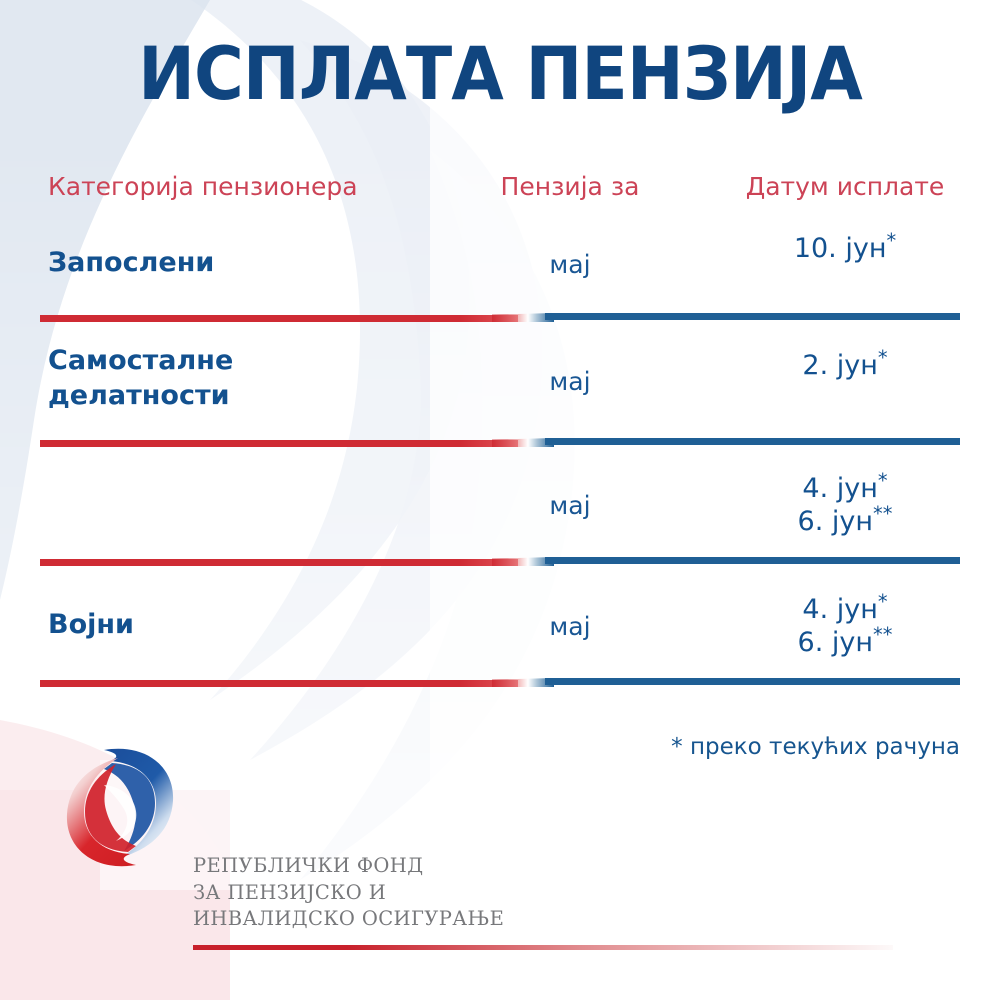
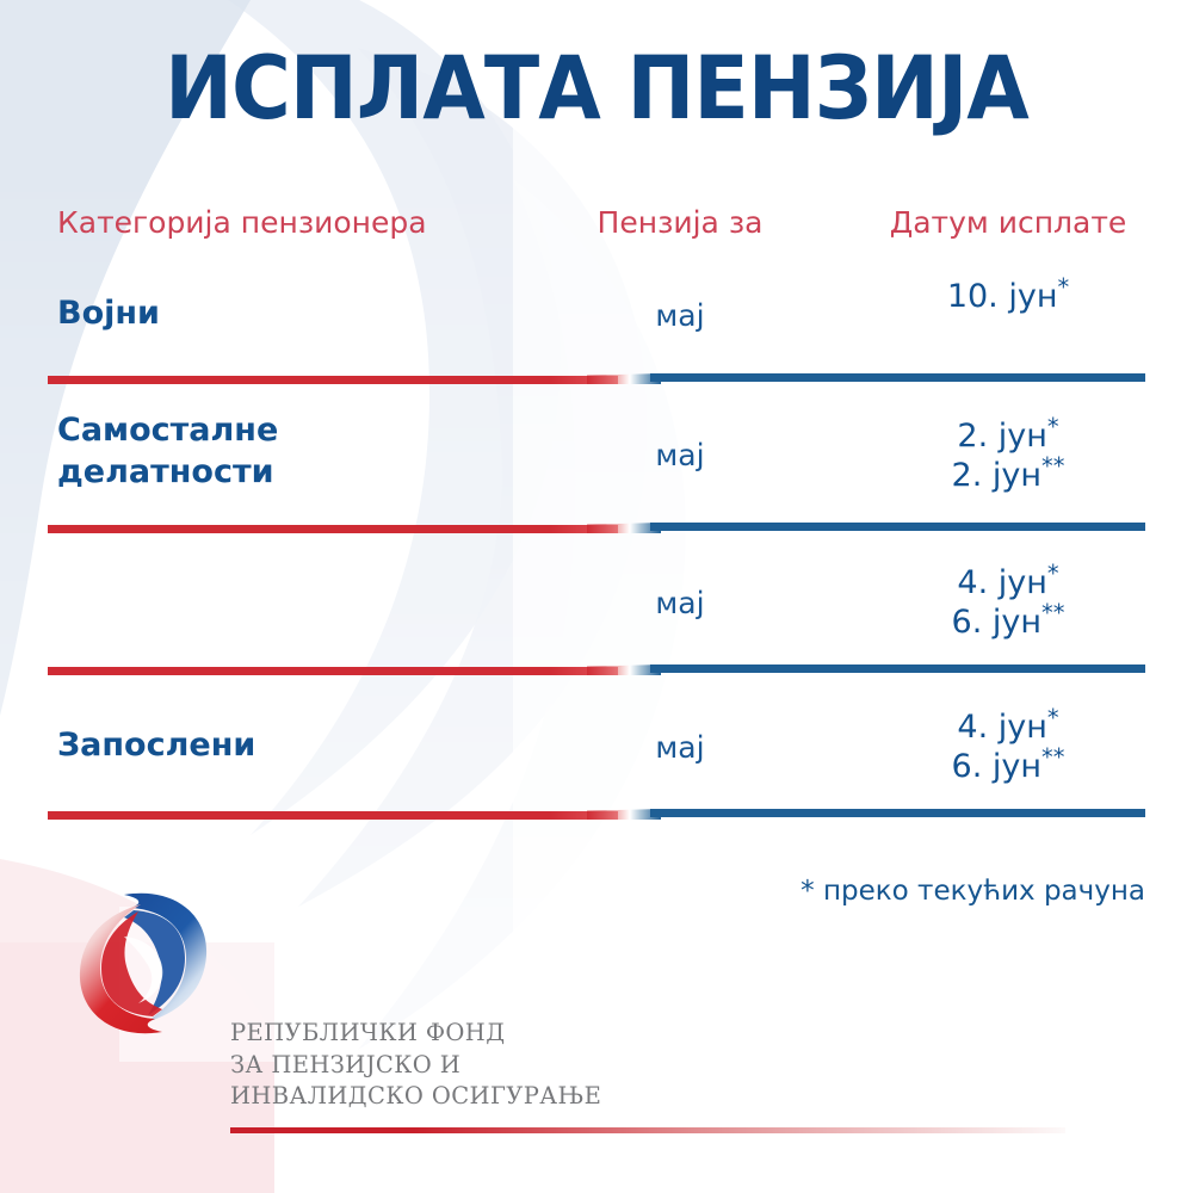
  ИСПЛАТА ПЕНЗИЈА
  Категорија пензионера
  Пензија за
  Датум исплате
- Запослени
+ Војни
  мај
  10. јун*
  Самосталне
  делатности
  мај
  2. јун*
+ 2. јун**
  мај
  4. јун*
  6. јун**
- Војни
+ Запослени
  мај
  4. јун*
  6. јун**
  * преко текућих рачуна
  РЕПУБЛИЧКИ ФОНД
  ЗА ПЕНЗИЈСКО И
  ИНВАЛИДСКО ОСИГУРАЊЕ
